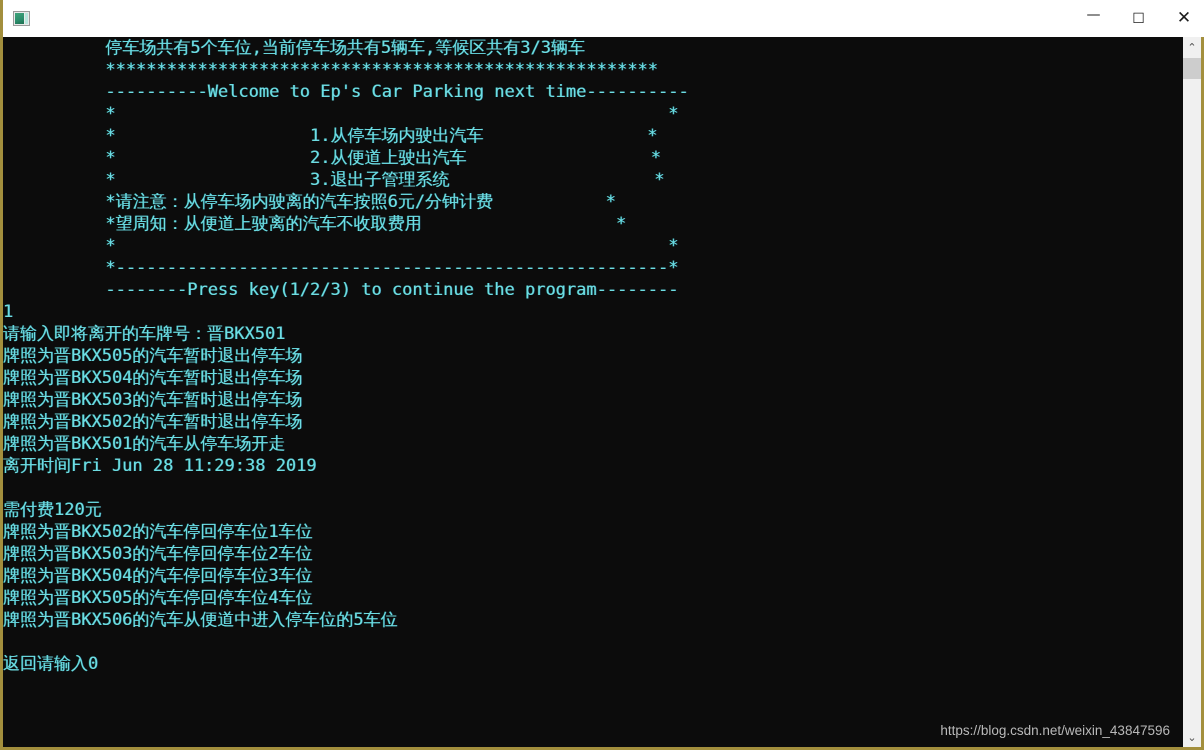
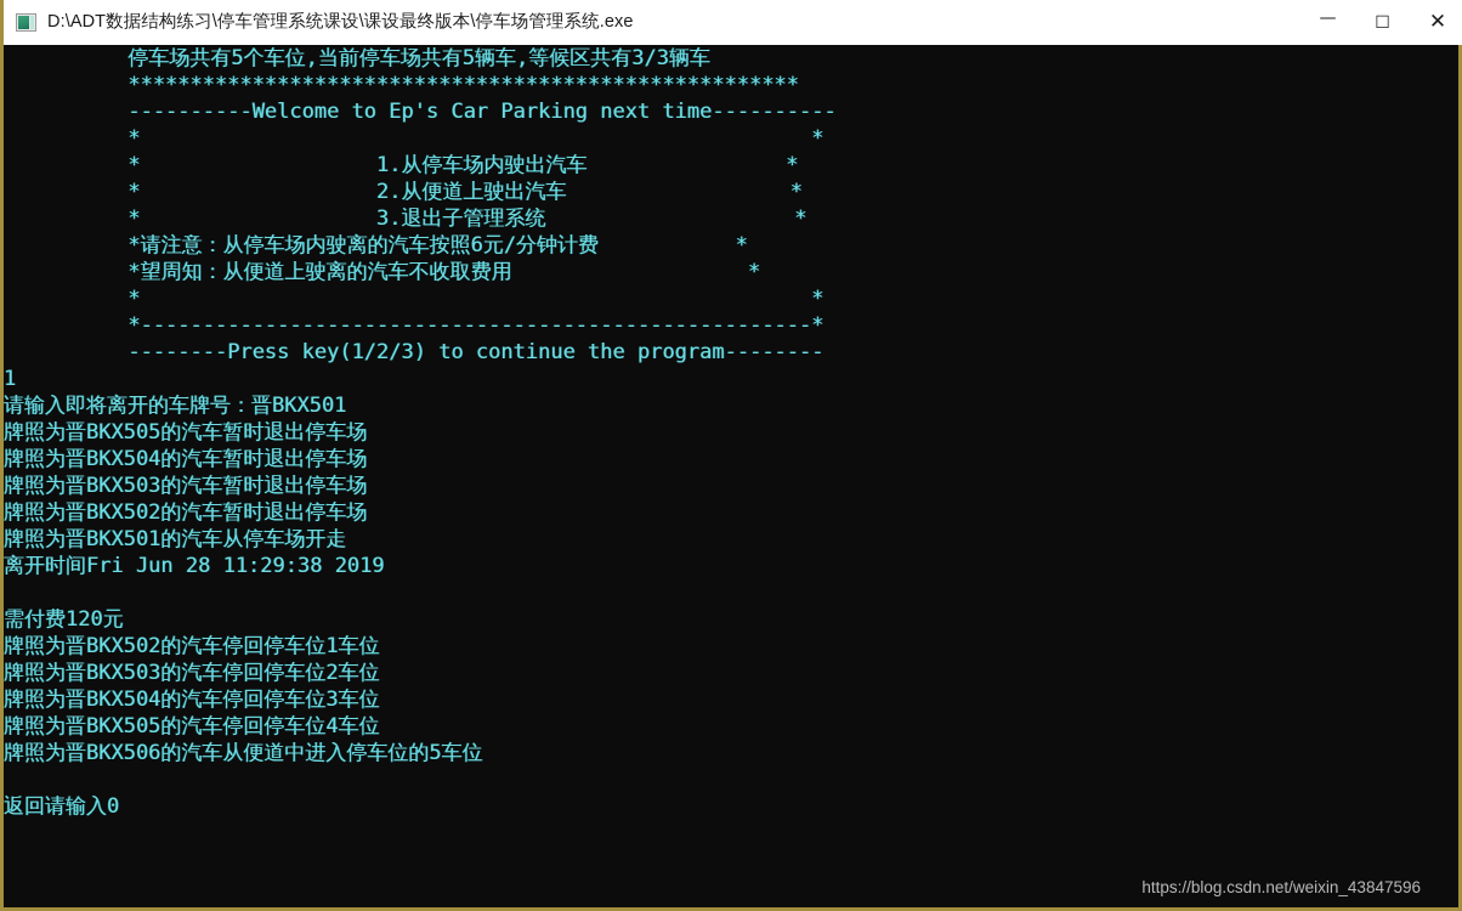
+ D:\ADT数据结构练习\停车管理系统课设\课设最终版本\停车场管理系统.exe
  —
  ☐
  ✕
  停车场共有5个车位,当前停车场共有5辆车,等候区共有3/3辆车
  ******************************************************
  ----------Welcome to Ep's Car Parking next time----------
  * *
  * 1.从停车场内驶出汽车 *
  * 2.从便道上驶出汽车 *
  * 3.退出子管理系统 *
  *请注意：从停车场内驶离的汽车按照6元/分钟计费 *
  *望周知：从便道上驶离的汽车不收取费用 *
  * *
  *------------------------------------------------------*
  --------Press key(1/2/3) to continue the program--------
  1
  请输入即将离开的车牌号：晋BKX501
  牌照为晋BKX505的汽车暂时退出停车场
  牌照为晋BKX504的汽车暂时退出停车场
  牌照为晋BKX503的汽车暂时退出停车场
  牌照为晋BKX502的汽车暂时退出停车场
  牌照为晋BKX501的汽车从停车场开走
  离开时间Fri Jun 28 11:29:38 2019
  需付费120元
  牌照为晋BKX502的汽车停回停车位1车位
  牌照为晋BKX503的汽车停回停车位2车位
  牌照为晋BKX504的汽车停回停车位3车位
  牌照为晋BKX505的汽车停回停车位4车位
  牌照为晋BKX506的汽车从便道中进入停车位的5车位
  返回请输入0
  https://blog.csdn.net/weixin_43847596
- ⌃
- ⌄
